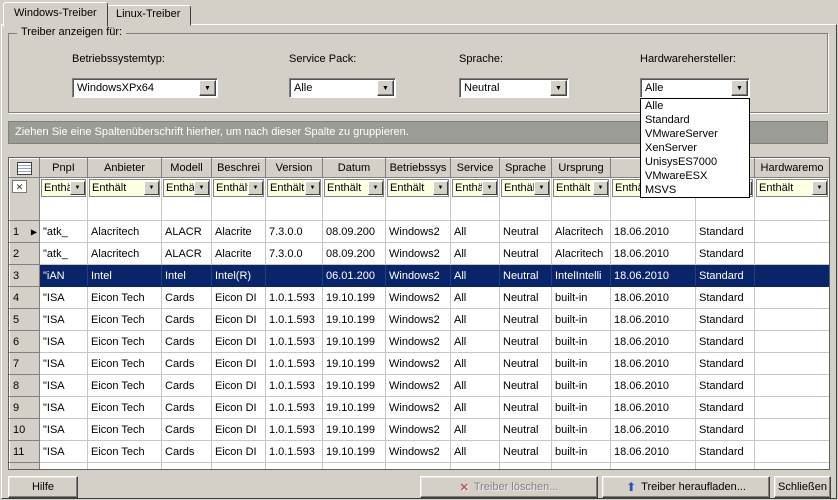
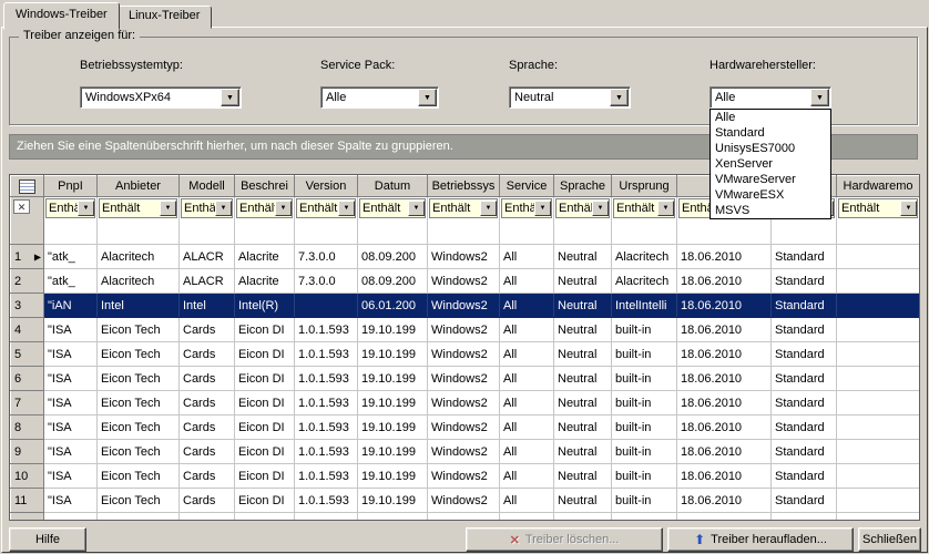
  Windows-Treiber
  Linux-Treiber
  Treiber anzeigen für:
  Betriebssystemtyp:
  WindowsXPx64
  Service Pack:
  Alle
  Sprache:
  Neutral
  Hardwarehersteller:
  Alle
  Ziehen Sie eine Spaltenüberschrift hierher, um nach dieser Spalte zu gruppieren.
  	PnpI	Anbieter	Modell	Beschrei	Version	Datum	Betriebssys	Service	Sprache	Ursprung			Hardwaremo
  	Enth	Enthält	Enthä	Enthäl	Enthält	Enthält	Enthält	Enthä	Enthä	Enthält	Enth		Enthält
  1	"atk_	Alacritech	ALACR	Alacrite	7.3.0.0	08.09.200	Windows2	All	Neutral	Alacritech	18.06.2010	Standard
  2	"atk_	Alacritech	ALACR	Alacrite	7.3.0.0	08.09.200	Windows2	All	Neutral	Alacritech	18.06.2010	Standard
  3	"iAN	Intel	Intel	Intel(R)		06.01.200	Windows2	All	Neutral	IntelIntelli	18.06.2010	Standard
  4	"ISA	Eicon Tech	Cards	Eicon DI	1.0.1.593	19.10.199	Windows2	All	Neutral	built-in	18.06.2010	Standard
  5	"ISA	Eicon Tech	Cards	Eicon DI	1.0.1.593	19.10.199	Windows2	All	Neutral	built-in	18.06.2010	Standard
  6	"ISA	Eicon Tech	Cards	Eicon DI	1.0.1.593	19.10.199	Windows2	All	Neutral	built-in	18.06.2010	Standard
  7	"ISA	Eicon Tech	Cards	Eicon DI	1.0.1.593	19.10.199	Windows2	All	Neutral	built-in	18.06.2010	Standard
  8	"ISA	Eicon Tech	Cards	Eicon DI	1.0.1.593	19.10.199	Windows2	All	Neutral	built-in	18.06.2010	Standard
  9	"ISA	Eicon Tech	Cards	Eicon DI	1.0.1.593	19.10.199	Windows2	All	Neutral	built-in	18.06.2010	Standard
  10	"ISA	Eicon Tech	Cards	Eicon DI	1.0.1.593	19.10.199	Windows2	All	Neutral	built-in	18.06.2010	Standard
  11	"ISA	Eicon Tech	Cards	Eicon DI	1.0.1.593	19.10.199	Windows2	All	Neutral	built-in	18.06.2010	Standard
  Alle
  Standard
- VMwareServer
+ UnisysES7000
  XenServer
- UnisysES7000
+ VMwareServer
  VMwareESX
  MSVS
  Hilfe
  Treiber löschen...
  Treiber heraufladen...
  Schließen
